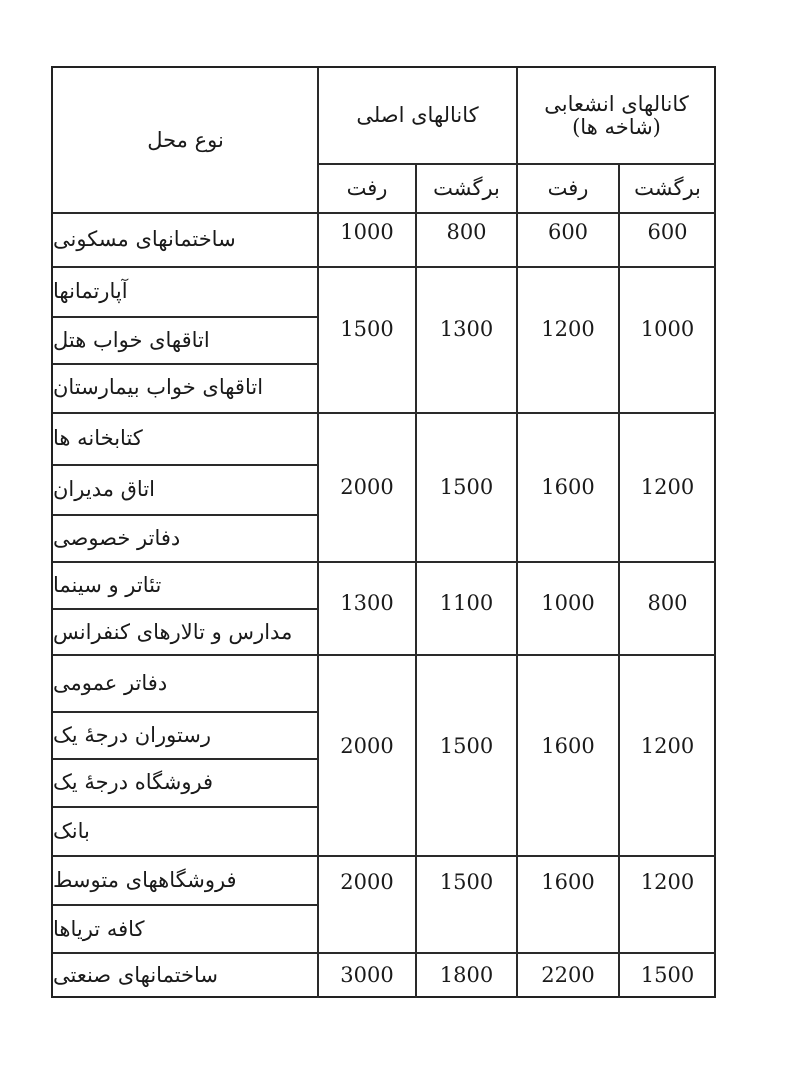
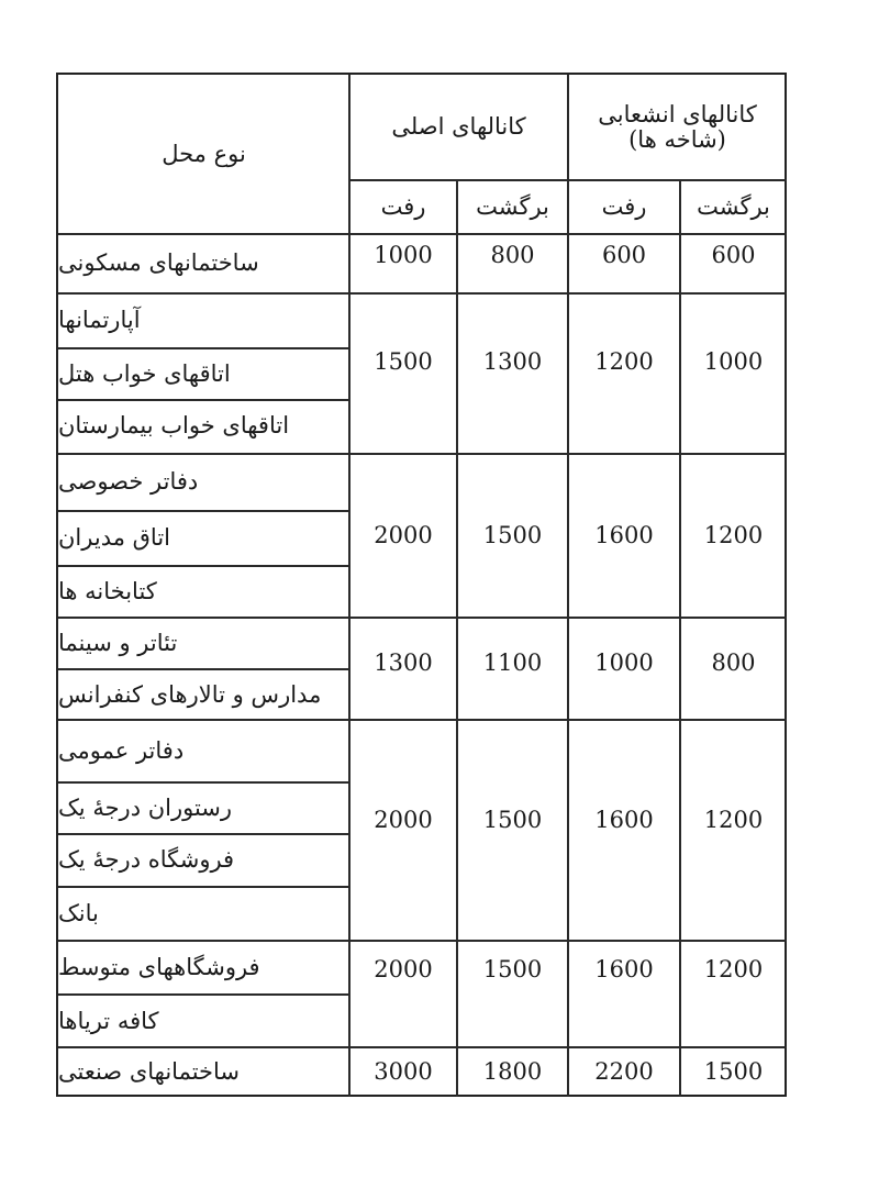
  نوع محل
  کانالهای اصلی
  کانالهای انشعابی
  (شاخه ها)
  رفت
  برگشت
  رفت
  برگشت
  ساختمانهای مسکونی
  1000
  800
  600
  600
  آپارتمانها
  اتاقهای خواب هتل
  اتاقهای خواب بیمارستان
  1500
  1300
  1200
  1000
- کتابخانه ها
+ دفاتر خصوصی
  اتاق مدیران
- دفاتر خصوصی
+ کتابخانه ها
  2000
  1500
  1600
  1200
  تئاتر و سینما
  مدارس و تالارهای کنفرانس
  1300
  1100
  1000
  800
  دفاتر عمومی
  رستوران درجهٔ یک
  فروشگاه درجهٔ یک
  بانک
  2000
  1500
  1600
  1200
  فروشگاههای متوسط
  کافه تریاها
  2000
  1500
  1600
  1200
  ساختمانهای صنعتی
  3000
  1800
  2200
  1500
